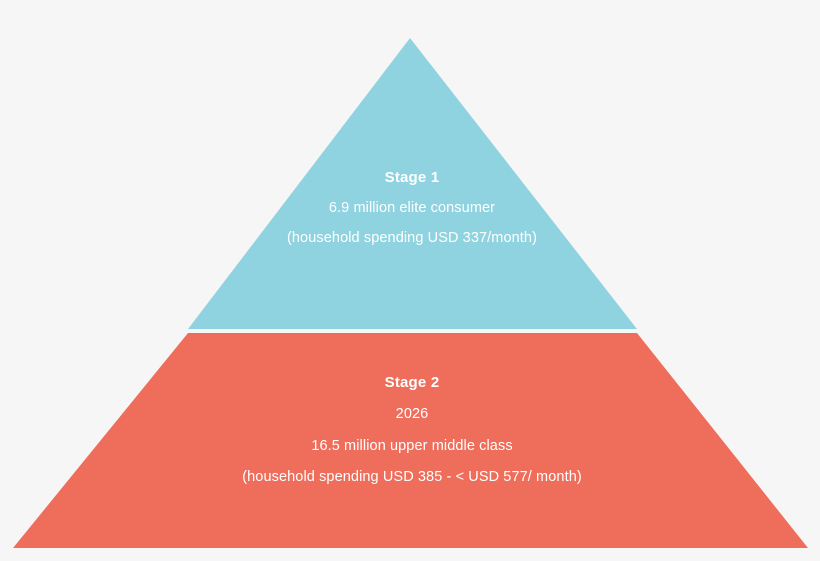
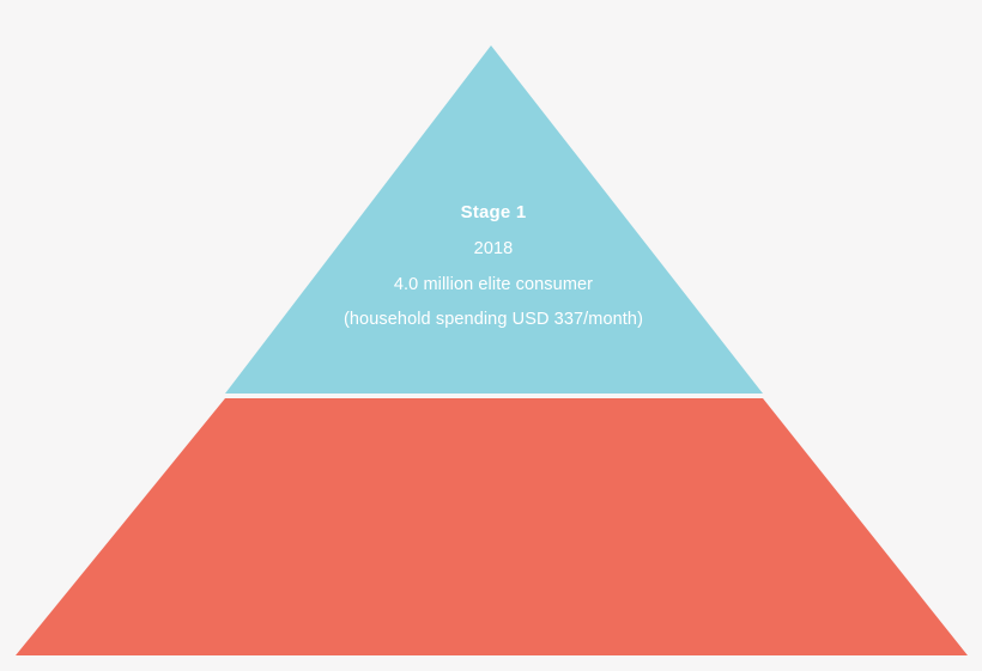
  Stage 1
+ 2018
- 6.9 million elite consumer
+ 4.0 million elite consumer
  (household spending USD 337/month)
- Stage 2
- 2026
- 16.5 million upper middle class
- (household spending USD 385 - < USD 577/ month)
